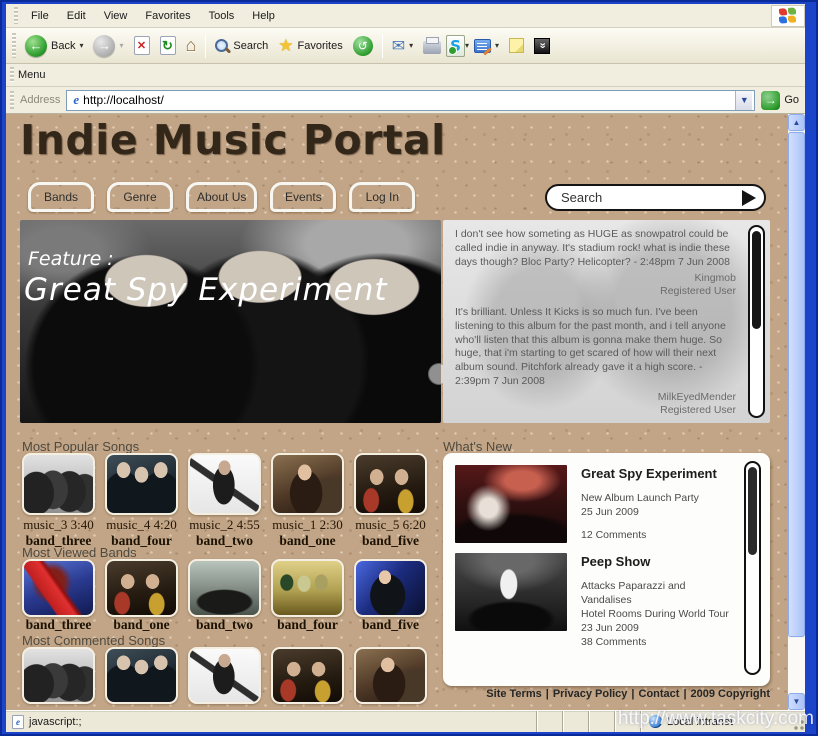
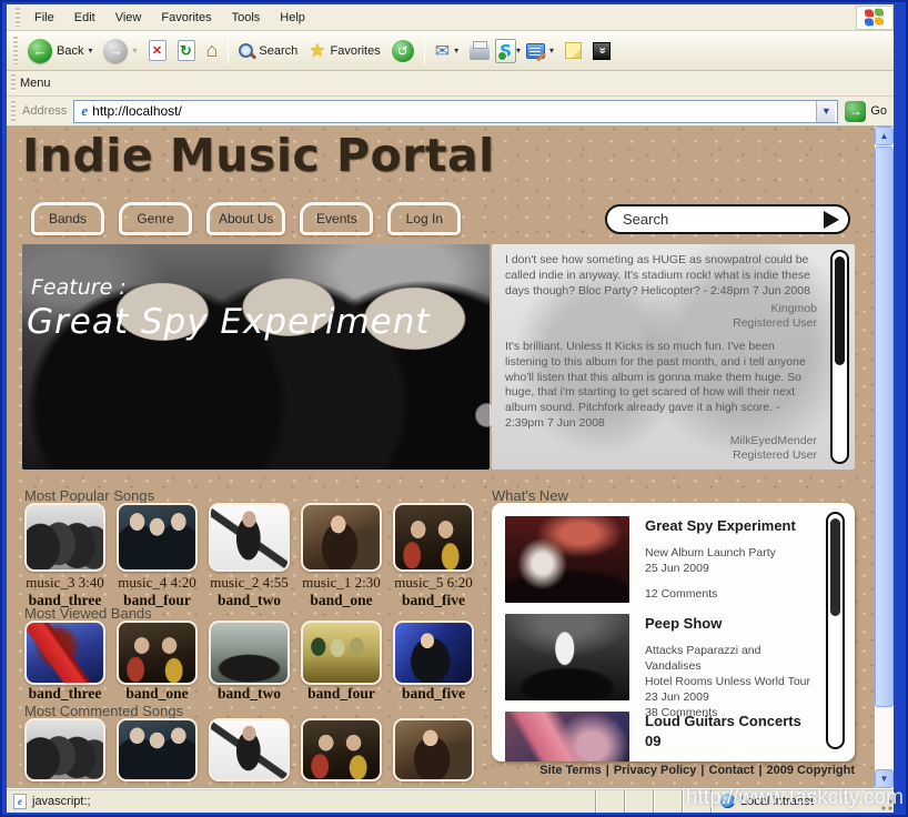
  File
  Edit
  View
  Favorites
  Tools
  Help
  ←
  Back
  ▾
  →
  ▾
  ✕
  ↻
  ⌂
  Search
  ★
  Favorites
  ↺
  ✉
  ▾
  S
  ▾
  ▾
  Menu
  Address
  e
  http://localhost/
  ▼
  →
  Go
  Indie Music Portal
  Bands
  Genre
  About Us
  Events
  Log In
  Search
  Feature :
  Great Spy Experiment
  I don't see how someting as HUGE as snowpatrol could be called indie in anyway. It's stadium rock! what is indie these days though? Bloc Party? Helicopter? - 2:48pm 7 Jun 2008
  Kingmob
  Registered User
  It's brilliant. Unless It Kicks is so much fun. I've been listening to this album for the past month, and i tell anyone who'll listen that this album is gonna make them huge. So huge, that i'm starting to get scared of how will their next album sound. Pitchfork already gave it a high score. - 2:39pm 7 Jun 2008
  MilkEyedMender
  Registered User
  Most Popular Songs
  music_3 3:40
  band_three
  music_4 4:20
  band_four
  music_2 4:55
  band_two
  music_1 2:30
  band_one
  music_5 6:20
  band_five
  Most Viewed Bands
  band_three
  band_one
  band_two
  band_four
  band_five
  Most Commented Songs
  What's New
  Great Spy Experiment
  New Album Launch Party
  25 Jun 2009
  12 Comments
  Peep Show
  Attacks Paparazzi and Vandalises
- Hotel Rooms During World Tour
+ Hotel Rooms Unless World Tour
  23 Jun 2009
  38 Comments
+ Loud Guitars Concerts 09
  Site Terms | Privacy Policy | Contact | 2009 Copyright
  ▲
  ▼
  e
  javascript:;
  Local intranet
  http://www.taskcity.com
